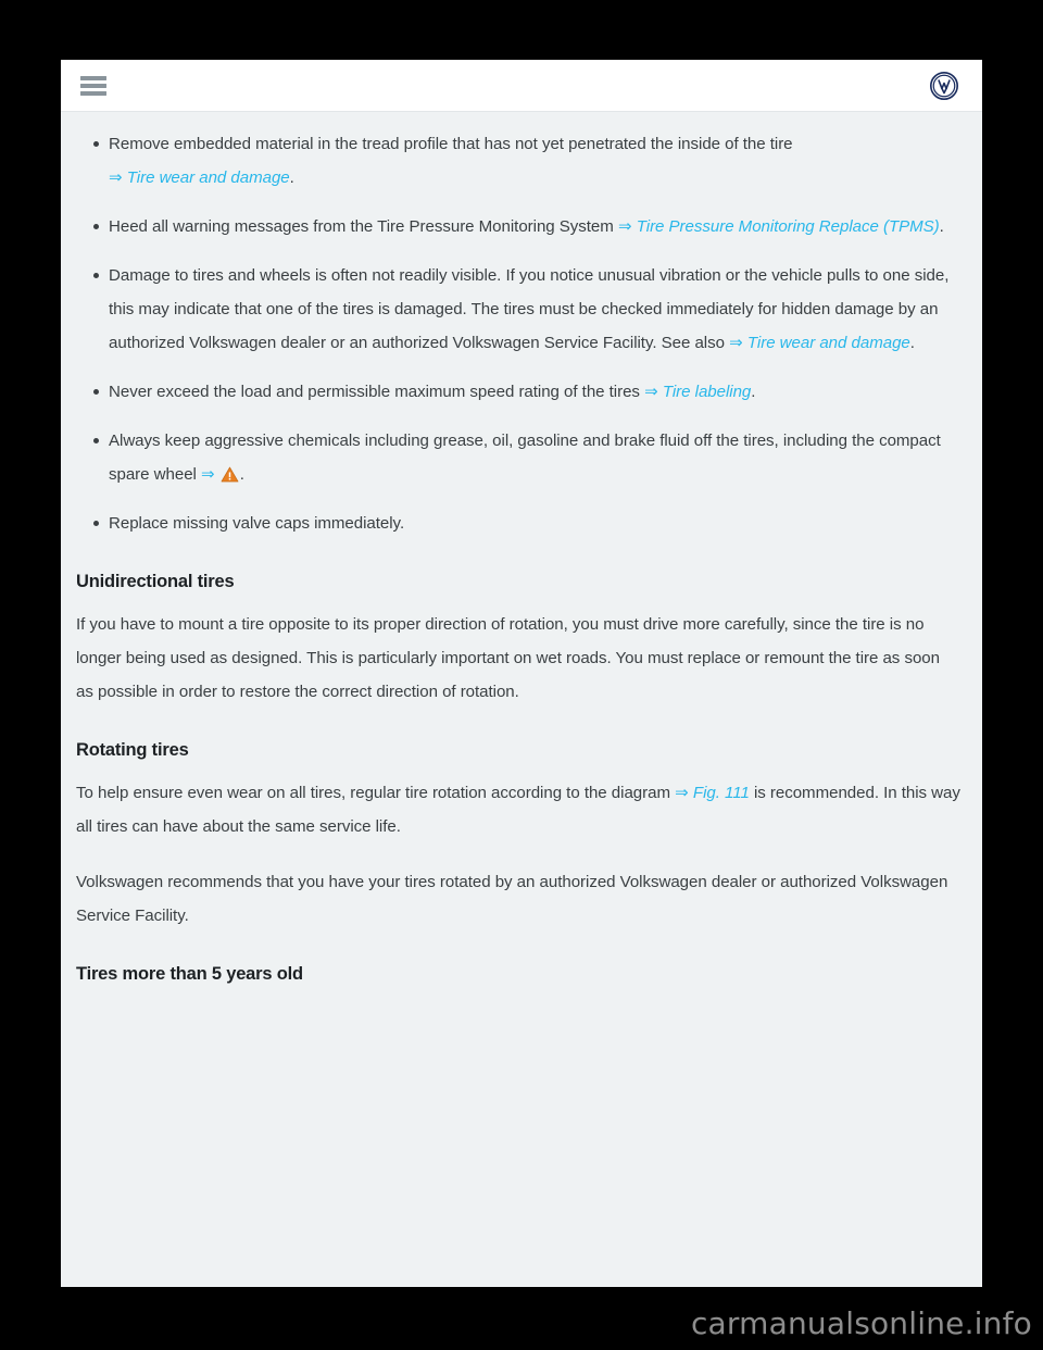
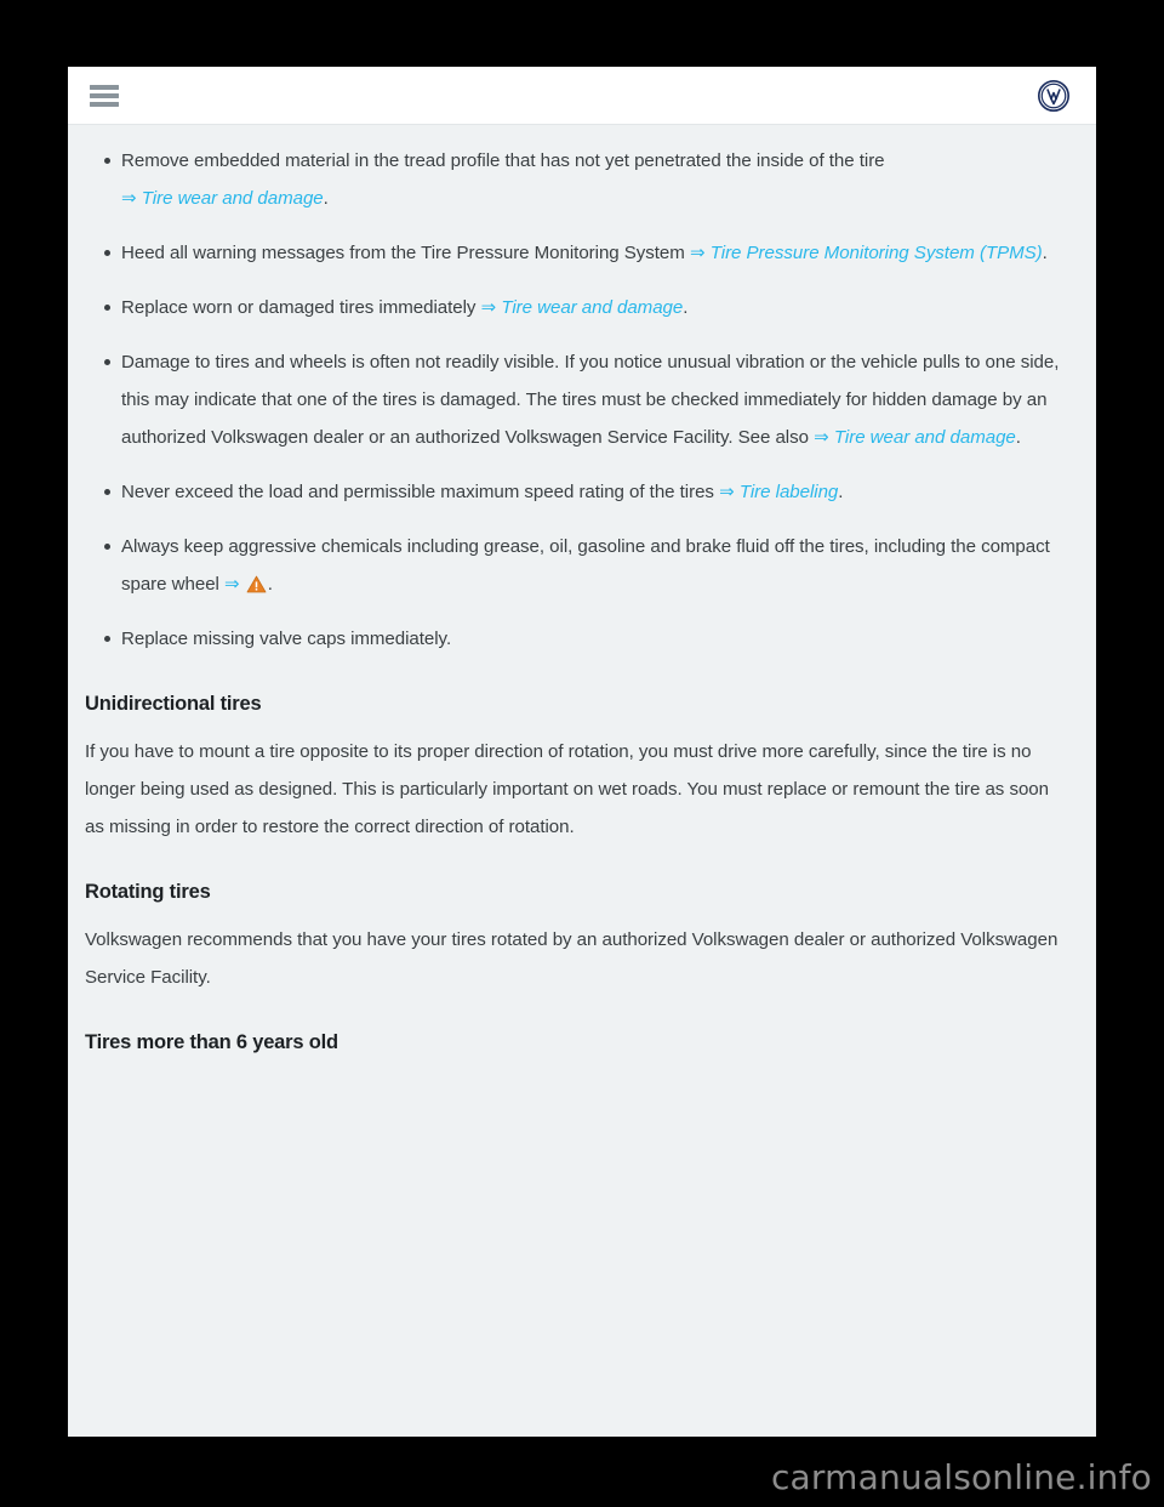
  Remove embedded material in the tread profile that has not yet penetrated the inside of the tire ⇒ Tire wear and damage.
- Heed all warning messages from the Tire Pressure Monitoring System ⇒ Tire Pressure Monitoring Replace (TPMS).
+ Heed all warning messages from the Tire Pressure Monitoring System ⇒ Tire Pressure Monitoring System (TPMS).
+ Replace worn or damaged tires immediately ⇒ Tire wear and damage.
  Damage to tires and wheels is often not readily visible. If you notice unusual vibration or the vehicle pulls to one side, this may indicate that one of the tires is damaged. The tires must be checked immediately for hidden damage by an authorized Volkswagen dealer or an authorized Volkswagen Service Facility. See also ⇒ Tire wear and damage.
  Never exceed the load and permissible maximum speed rating of the tires ⇒ Tire labeling.
  Always keep aggressive chemicals including grease, oil, gasoline and brake fluid off the tires, including the compact spare wheel ⇒ .
  Replace missing valve caps immediately.
  Unidirectional tires
- If you have to mount a tire opposite to its proper direction of rotation, you must drive more carefully, since the tire is no longer being used as designed. This is particularly important on wet roads. You must replace or remount the tire as soon as possible in order to restore the correct direction of rotation.
+ If you have to mount a tire opposite to its proper direction of rotation, you must drive more carefully, since the tire is no longer being used as designed. This is particularly important on wet roads. You must replace or remount the tire as soon as missing in order to restore the correct direction of rotation.
  Rotating tires
- To help ensure even wear on all tires, regular tire rotation according to the diagram ⇒ Fig. 111 is recommended. In this way all tires can have about the same service life.
  Volkswagen recommends that you have your tires rotated by an authorized Volkswagen dealer or authorized Volkswagen Service Facility.
- Tires more than 5 years old
+ Tires more than 6 years old
  carmanualsonline.info
